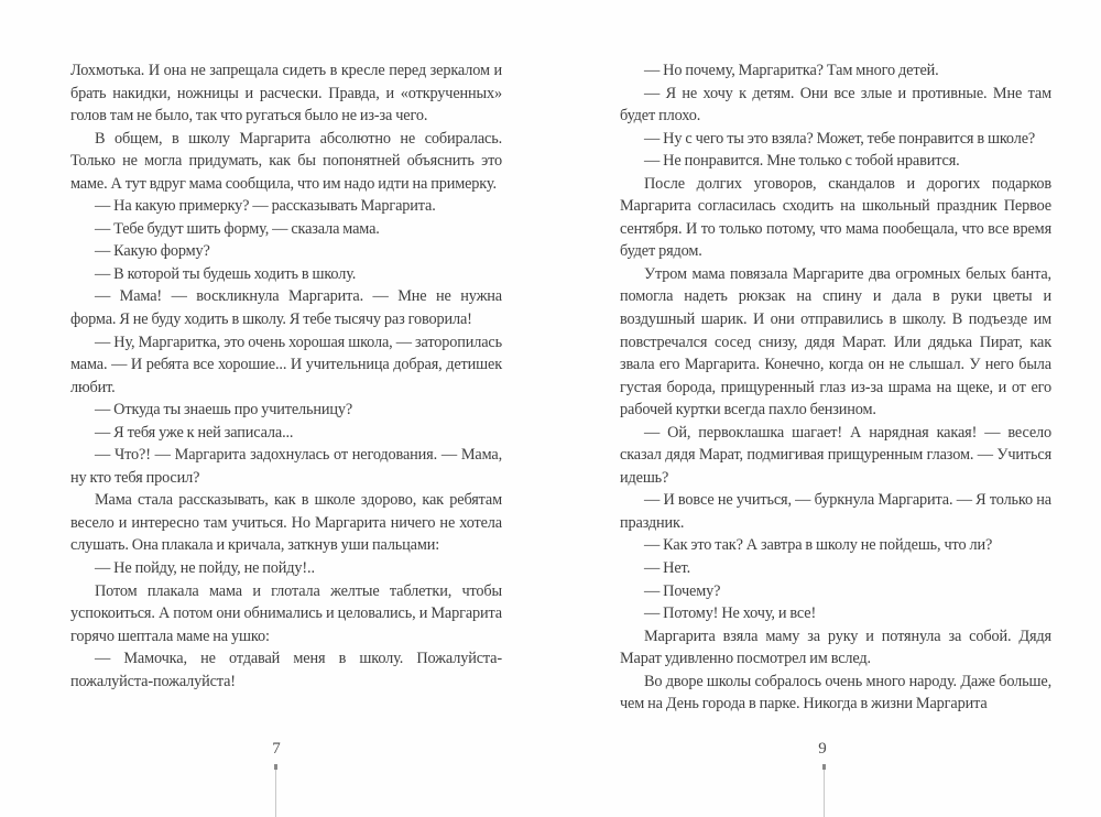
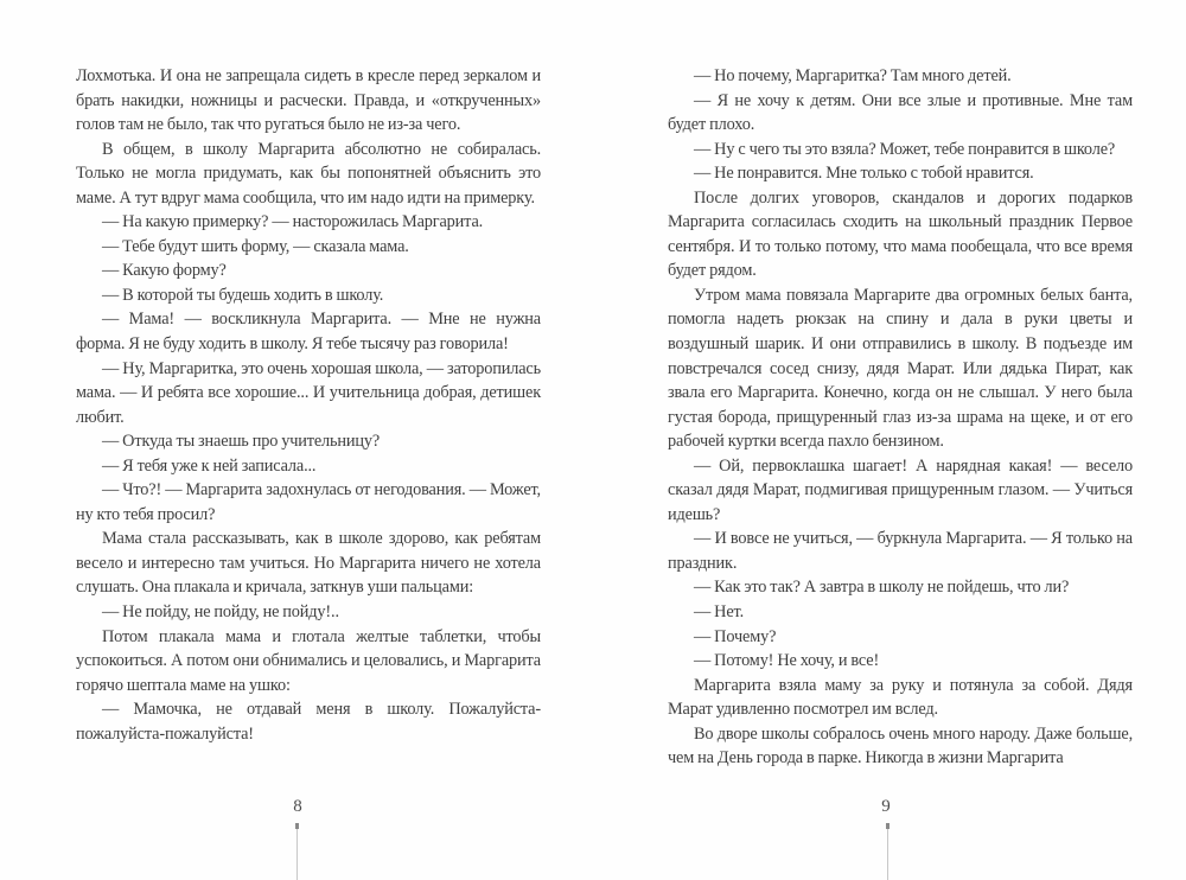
  Лохмотька. И она не запрещала сидеть в кресле перед зеркалом и брать накидки, ножницы и расчески. Правда, и «открученных» голов там не было, так что ругаться было не из-за чего.
  В общем, в школу Маргарита абсолютно не собиралась. Только не могла придумать, как бы попонятней объяснить это маме. А тут вдруг мама сообщила, что им надо идти на примерку.
- — На какую примерку? — рассказывать Маргарита.
+ — На какую примерку? — насторожилась Маргарита.
  — Тебе будут шить форму, — сказала мама.
  — Какую форму?
  — В которой ты будешь ходить в школу.
  — Мама! — воскликнула Маргарита. — Мне не нужна форма. Я не буду ходить в школу. Я тебе тысячу раз говорила!
  — Ну, Маргаритка, это очень хорошая школа, — заторопилась мама. — И ребята все хорошие... И учительница добрая, детишек любит.
  — Откуда ты знаешь про учительницу?
  — Я тебя уже к ней записала...
- — Что?! — Маргарита задохнулась от негодования. — Мама, ну кто тебя просил?
+ — Что?! — Маргарита задохнулась от негодования. — Может, ну кто тебя просил?
  Мама стала рассказывать, как в школе здорово, как ребятам весело и интересно там учиться. Но Маргарита ничего не хотела слушать. Она плакала и кричала, заткнув уши пальцами:
  — Не пойду, не пойду, не пойду!..
  Потом плакала мама и глотала желтые таблетки, чтобы успокоиться. А потом они обнимались и целовались, и Маргарита горячо шептала маме на ушко:
  — Мамочка, не отдавай меня в школу. Пожалуйста-пожалуйста-пожалуйста!
  — Но почему, Маргаритка? Там много детей.
  — Я не хочу к детям. Они все злые и противные. Мне там будет плохо.
  — Ну с чего ты это взяла? Может, тебе понравится в школе?
  — Не понравится. Мне только с тобой нравится.
  После долгих уговоров, скандалов и дорогих подарков Маргарита согласилась сходить на школьный праздник Первое сентября. И то только потому, что мама пообещала, что все время будет рядом.
  Утром мама повязала Маргарите два огромных белых банта, помогла надеть рюкзак на спину и дала в руки цветы и воздушный шарик. И они отправились в школу. В подъезде им повстречался сосед снизу, дядя Марат. Или дядька Пират, как звала его Маргарита. Конечно, когда он не слышал. У него была густая борода, прищуренный глаз из-за шрама на щеке, и от его рабочей куртки всегда пахло бензином.
  — Ой, первоклашка шагает! А нарядная какая! — весело сказал дядя Марат, подмигивая прищуренным глазом. — Учиться идешь?
  — И вовсе не учиться, — буркнула Маргарита. — Я только на праздник.
  — Как это так? А завтра в школу не пойдешь, что ли?
  — Нет.
  — Почему?
  — Потому! Не хочу, и все!
  Маргарита взяла маму за руку и потянула за собой. Дядя Марат удивленно посмотрел им вслед.
  Во дворе школы собралось очень много народу. Даже больше, чем на День города в парке. Никогда в жизни Маргарита
- 7
+ 8
  9
